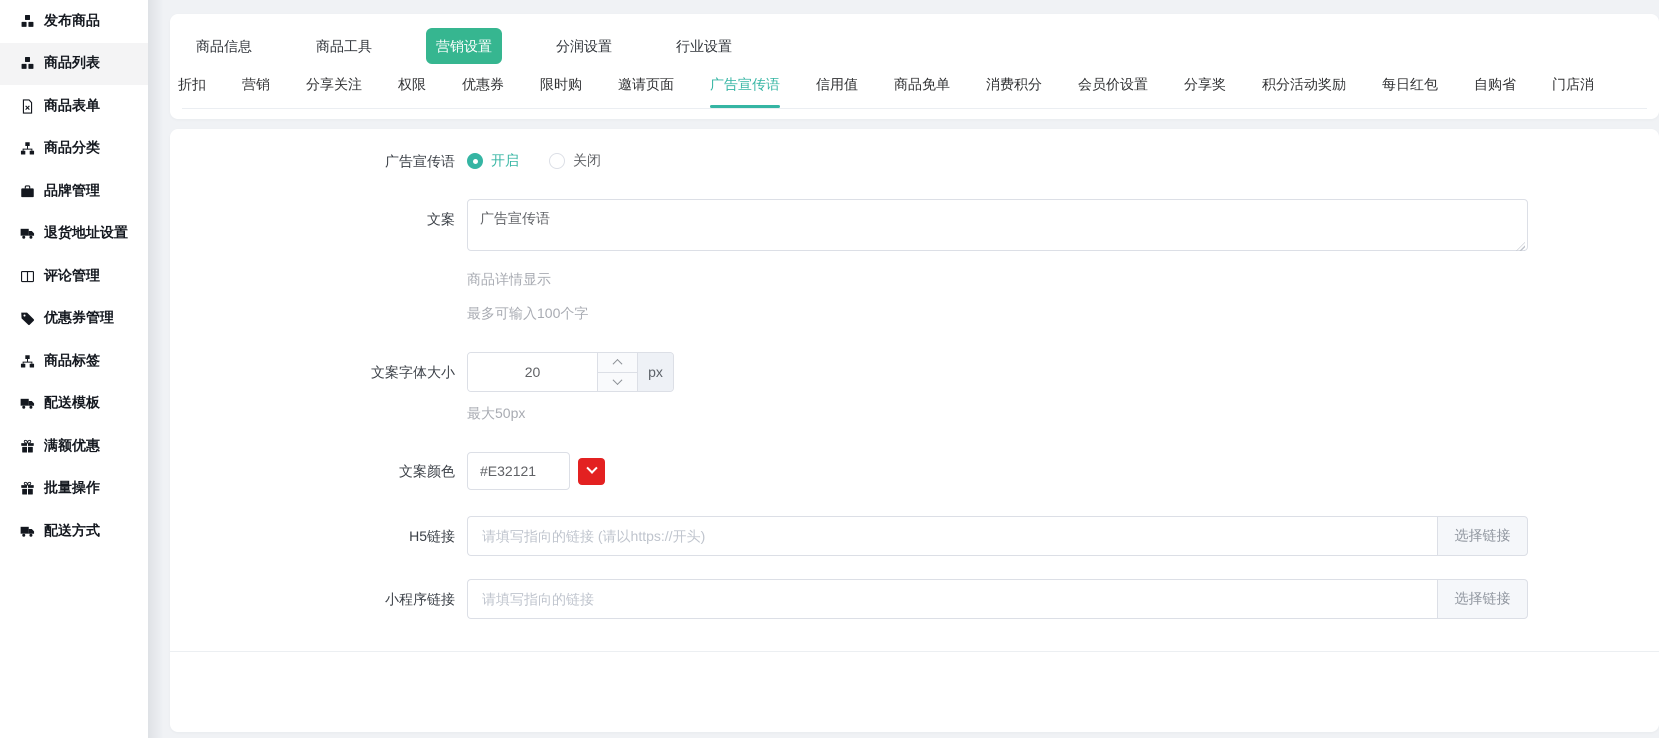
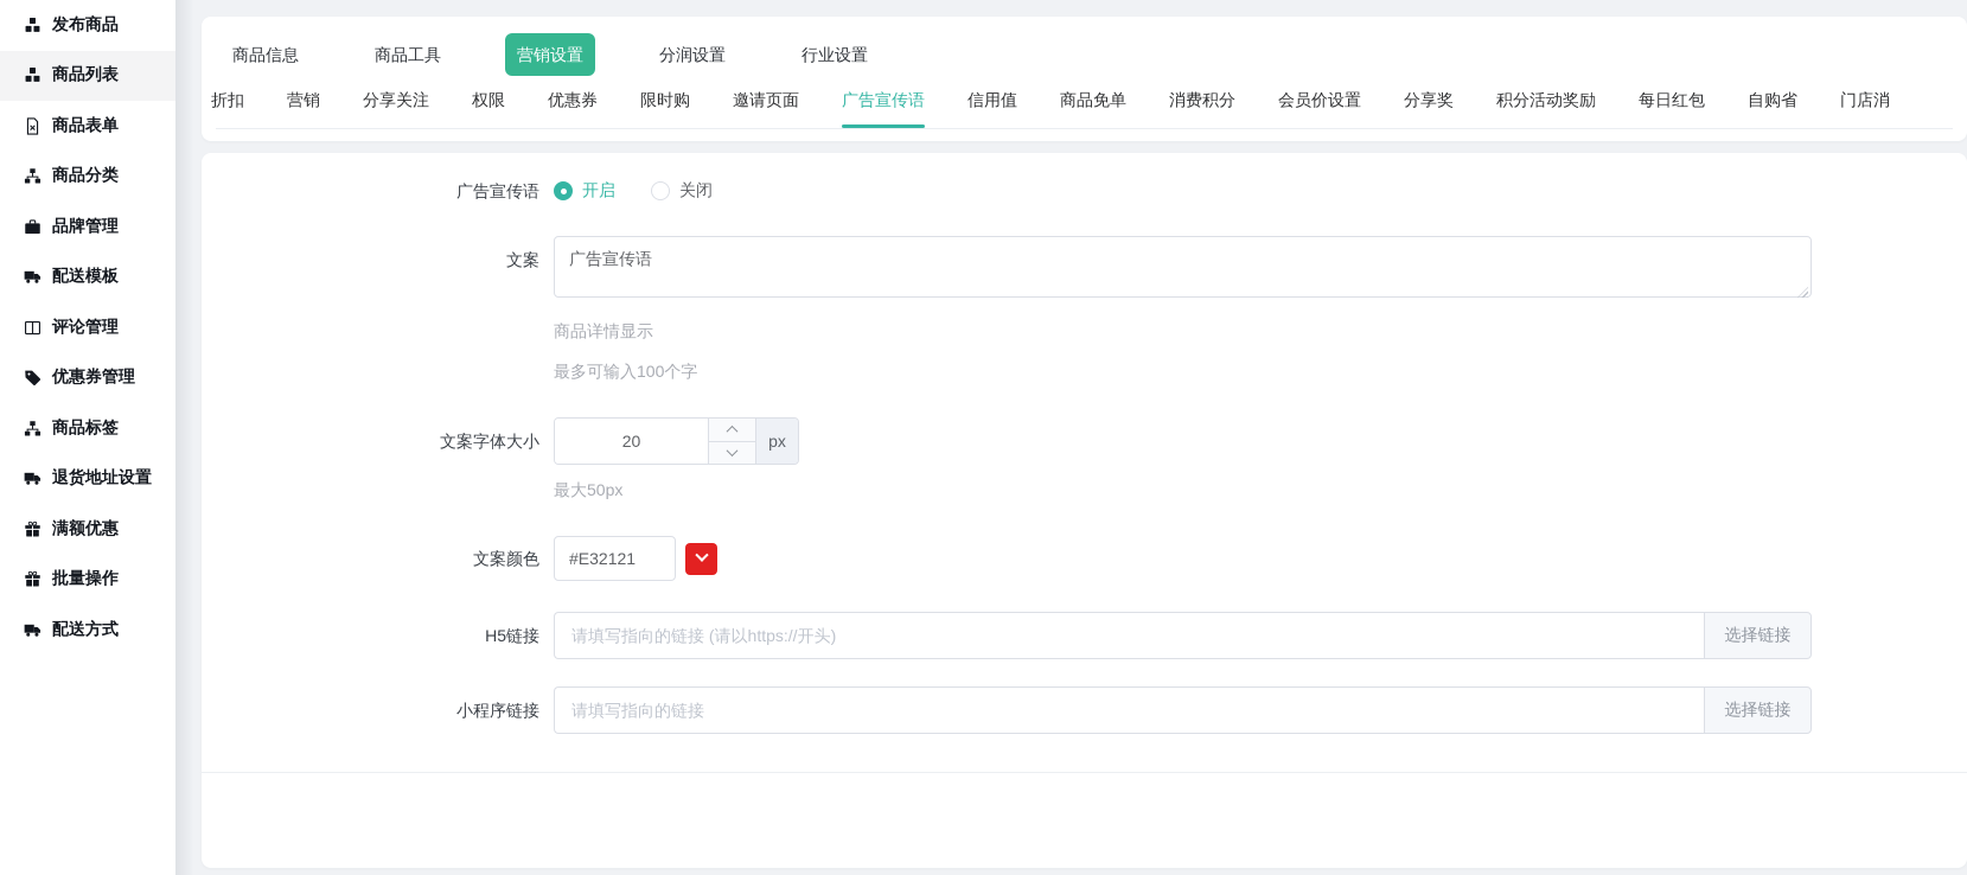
  发布商品
  商品列表
  商品表单
  商品分类
  品牌管理
- 退货地址设置
+ 配送模板
  评论管理
  优惠券管理
  商品标签
- 配送模板
+ 退货地址设置
  满额优惠
  批量操作
  配送方式
  商品信息
  商品工具
  营销设置
  分润设置
  行业设置
  折扣
  营销
  分享关注
  权限
  优惠券
  限时购
  邀请页面
  广告宣传语
  信用值
  商品免单
  消费积分
  会员价设置
  分享奖
  积分活动奖励
  每日红包
  自购省
  门店消
  广告宣传语
  开启
  关闭
  文案
  广告宣传语
  商品详情显示
  最多可输入100个字
  文案字体大小
  20
  px
  最大50px
  文案颜色
  #E32121
  H5链接
  请填写指向的链接 (请以https://开头)
  选择链接
  小程序链接
  请填写指向的链接
  选择链接
